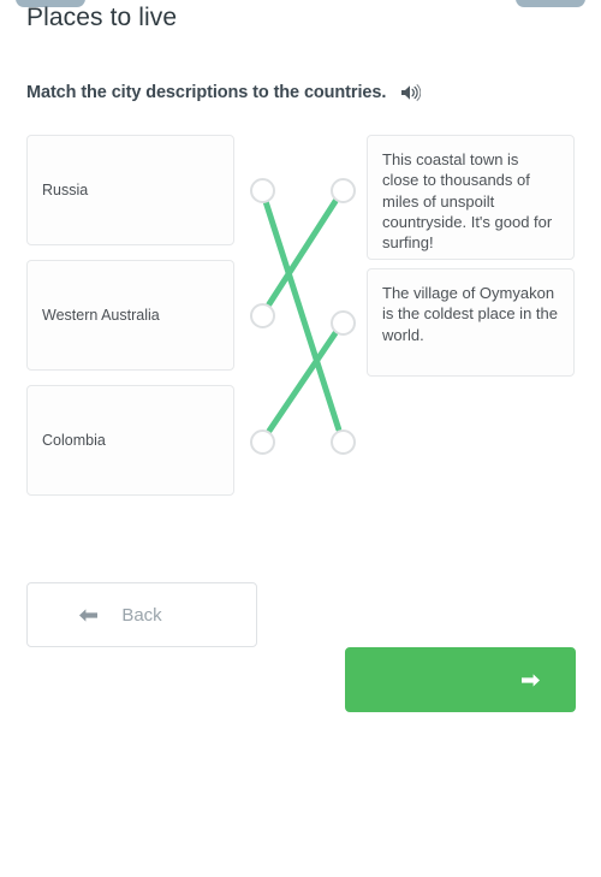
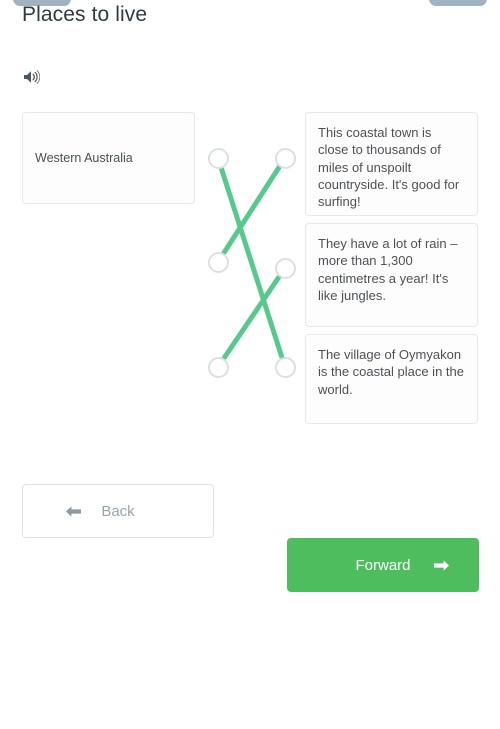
  Places to live
- Match the city descriptions to the countries.
- Russia
  Western Australia
- Colombia
  This coastal town is close to thousands of miles of unspoilt countryside. It's good for surfing!
+ They have a lot of rain – more than 1,300 centimetres a year! It's like jungles.
- The village of Oymyakon is the coldest place in the world.
+ The village of Oymyakon is the coastal place in the world.
  Back
+ Forward
